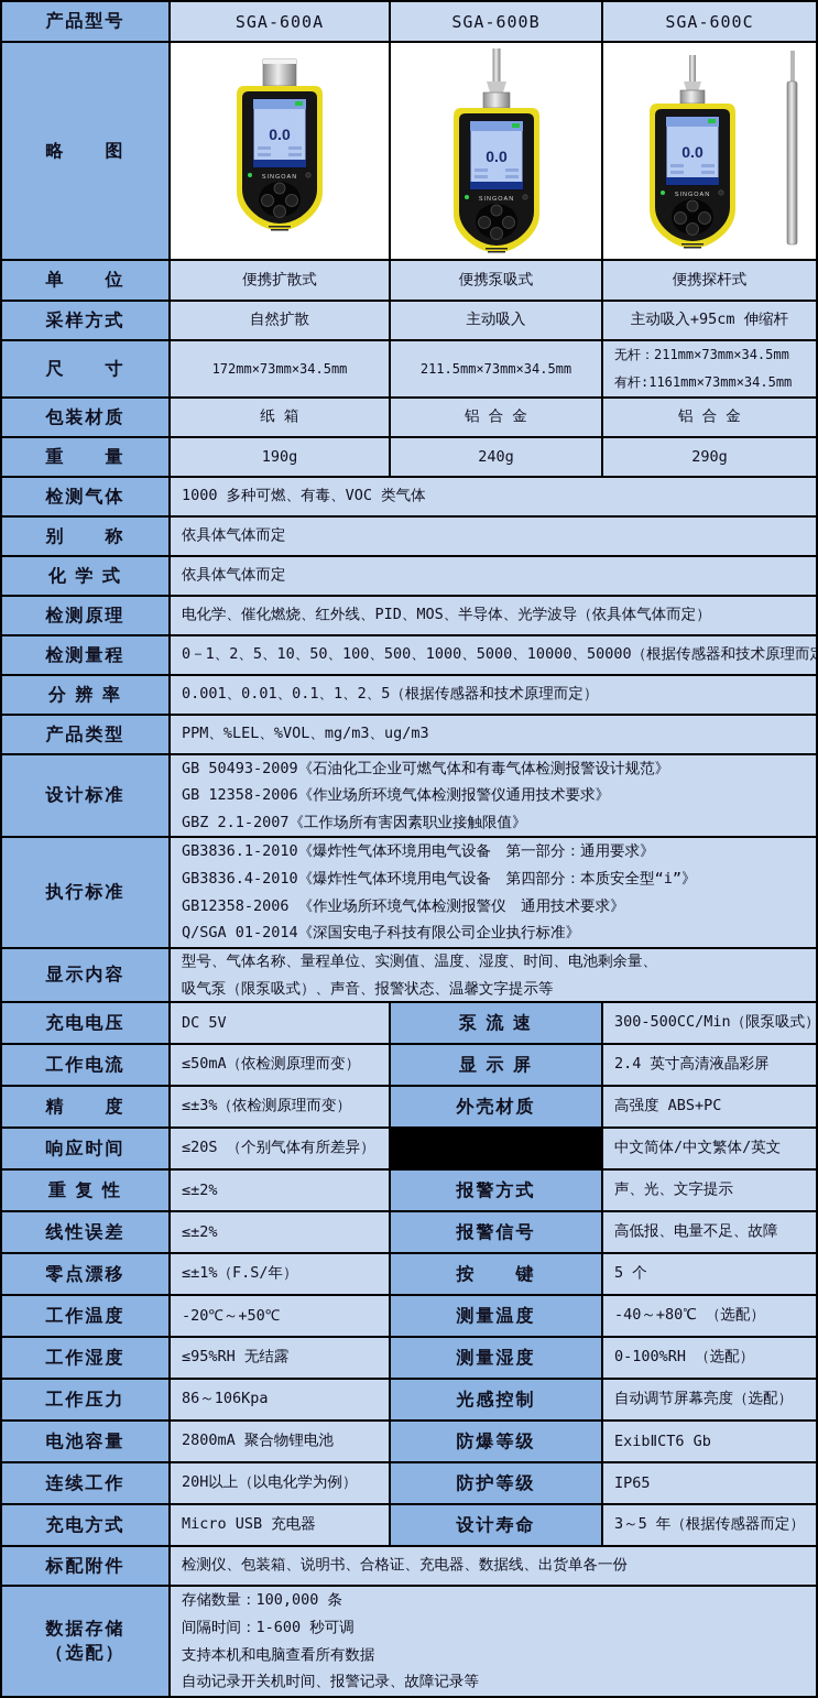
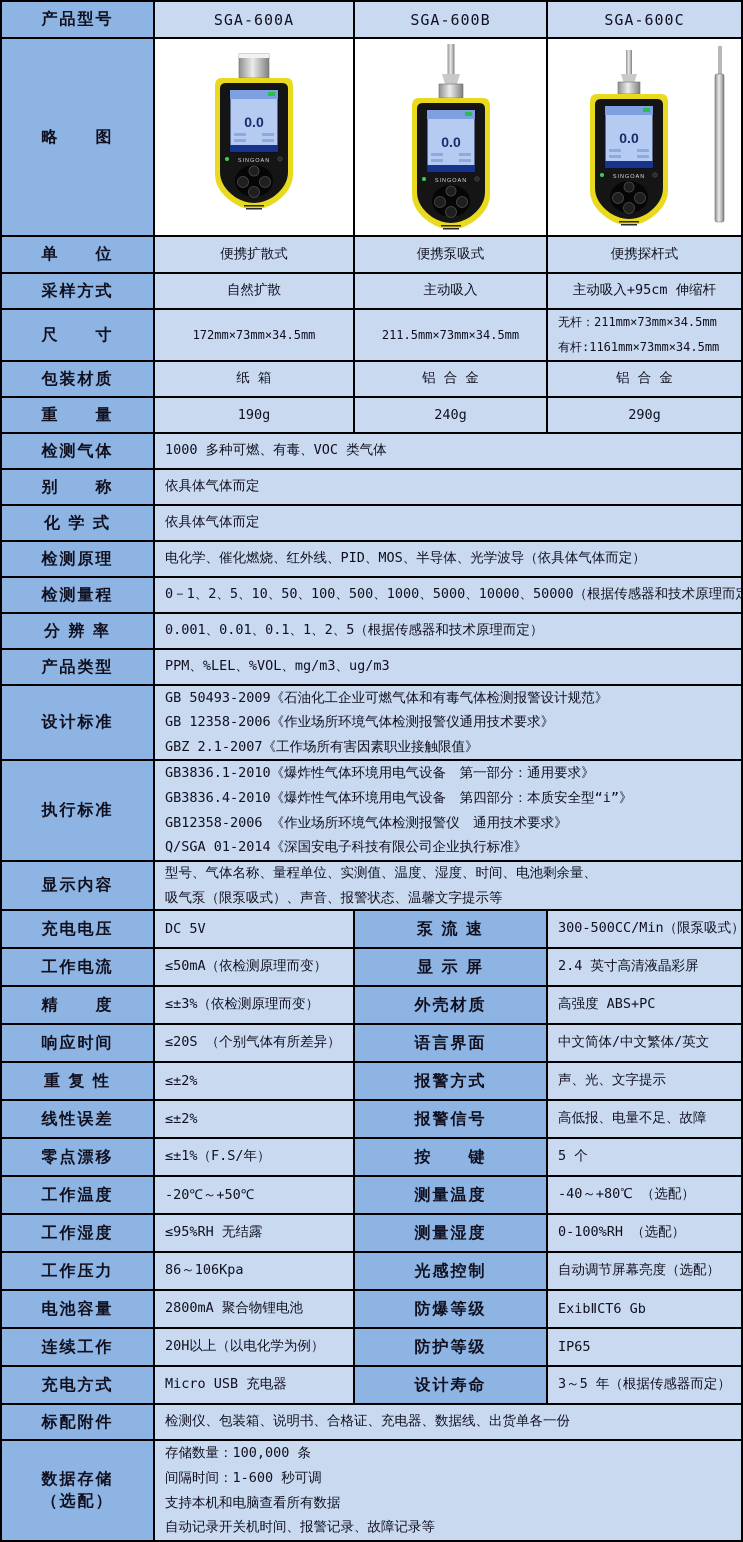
  产品型号
  SGA-600A
  SGA-600B
  SGA-600C
  略 图
  0.0
  0.0
  0.0
  单 位
  便携扩散式
  便携泵吸式
  便携探杆式
  采样方式
  自然扩散
  主动吸入
  主动吸入+95cm 伸缩杆
  尺 寸
  172mm×73mm×34.5mm
  211.5mm×73mm×34.5mm
  无杆：211mm×73mm×34.5mm
  有杆:1161mm×73mm×34.5mm
  包装材质
  纸 箱
  铝 合 金
  铝 合 金
  重 量
  190g
  240g
  290g
  检测气体
  1000 多种可燃、有毒、VOC 类气体
  别 称
  依具体气体而定
  化 学 式
  依具体气体而定
  检测原理
  电化学、催化燃烧、红外线、PID、MOS、半导体、光学波导（依具体气体而定）
  检测量程
  0－1、2、5、10、50、100、500、1000、5000、10000、50000（根据传感器和技术原理而
  分 辨 率
  0.001、0.01、0.1、1、2、5（根据传感器和技术原理而定）
  产品类型
  PPM、%LEL、%VOL、mg/m3、ug/m3
  设计标准
  GB 50493-2009《石油化工企业可燃气体和有毒气体检测报警设计规范》
  GB 12358-2006《作业场所环境气体检测报警仪通用技术要求》
  GBZ 2.1-2007《工作场所有害因素职业接触限值》
  执行标准
  GB3836.1-2010《爆炸性气体环境用电气设备 第一部分：通用要求》
  GB3836.4-2010《爆炸性气体环境用电气设备 第四部分：本质安全型“i”》
  GB12358-2006 《作业场所环境气体检测报警仪 通用技术要求》
  Q/SGA 01-2014《深国安电子科技有限公司企业执行标准》
  显示内容
  型号、气体名称、量程单位、实测值、温度、湿度、时间、电池剩余量、
  吸气泵（限泵吸式）、声音、报警状态、温馨文字提示等
  充电电压
  DC 5V
  泵 流 速
  300-500CC/Min（限泵吸式）
  工作电流
  ≤50mA（依检测原理而变）
  显 示 屏
  2.4 英寸高清液晶彩屏
  精 度
  ≤±3%（依检测原理而变）
  外壳材质
  高强度 ABS+PC
  响应时间
  ≤20S （个别气体有所差异）
+ 语言界面
  中文简体/中文繁体/英文
  重 复 性
  ≤±2%
  报警方式
  声、光、文字提示
  线性误差
  ≤±2%
  报警信号
  高低报、电量不足、故障
  零点漂移
  ≤±1%（F.S/年）
  按 键
  5 个
  工作温度
  -20℃～+50℃
  测量温度
  -40～+80℃ （选配）
  工作湿度
  ≤95%RH 无结露
  测量湿度
  0-100%RH （选配）
  工作压力
  86～106Kpa
  光感控制
  自动调节屏幕亮度（选配）
  电池容量
  2800mA 聚合物锂电池
  防爆等级
  ExibⅡCT6 Gb
  连续工作
  20H以上（以电化学为例）
  防护等级
  IP65
  充电方式
  Micro USB 充电器
  设计寿命
  3～5 年（根据传感器而定）
  标配附件
  检测仪、包装箱、说明书、合格证、充电器、数据线、出货单各一份
  数据存储
  （选配）
  存储数量：100,000 条
  间隔时间：1-600 秒可调
  支持本机和电脑查看所有数据
  自动记录开关机时间、报警记录、故障记录等
